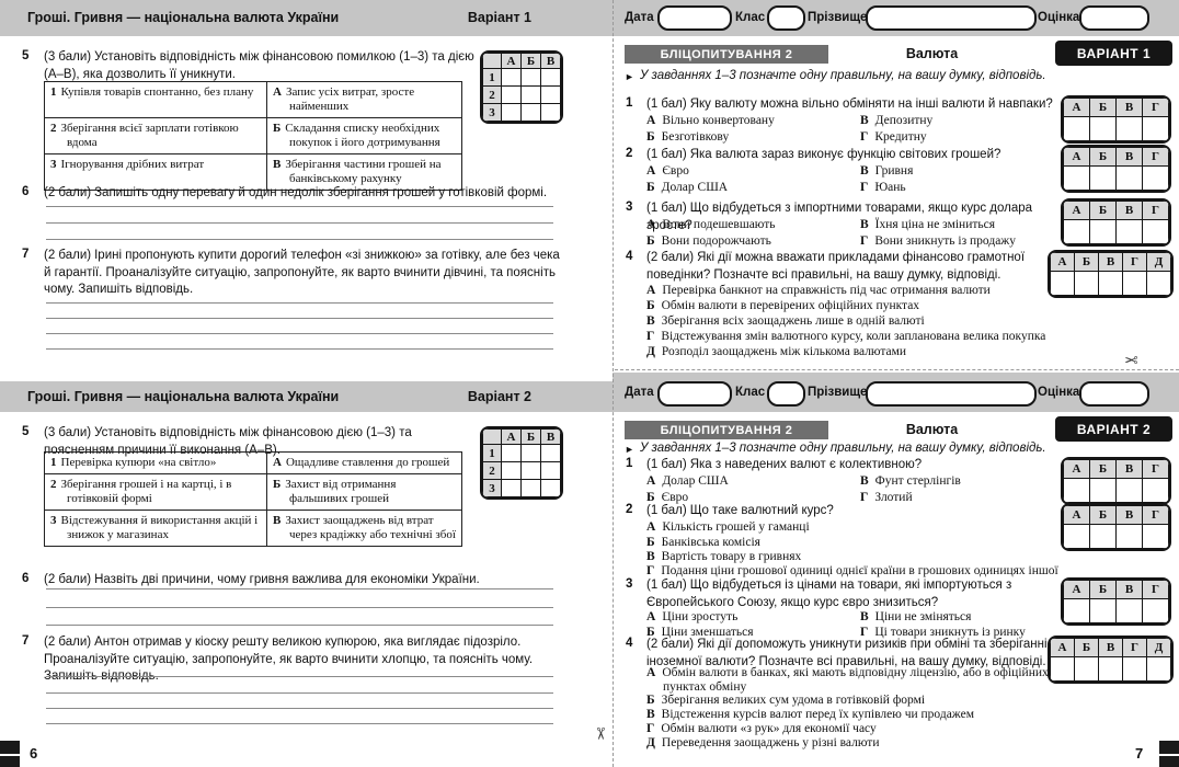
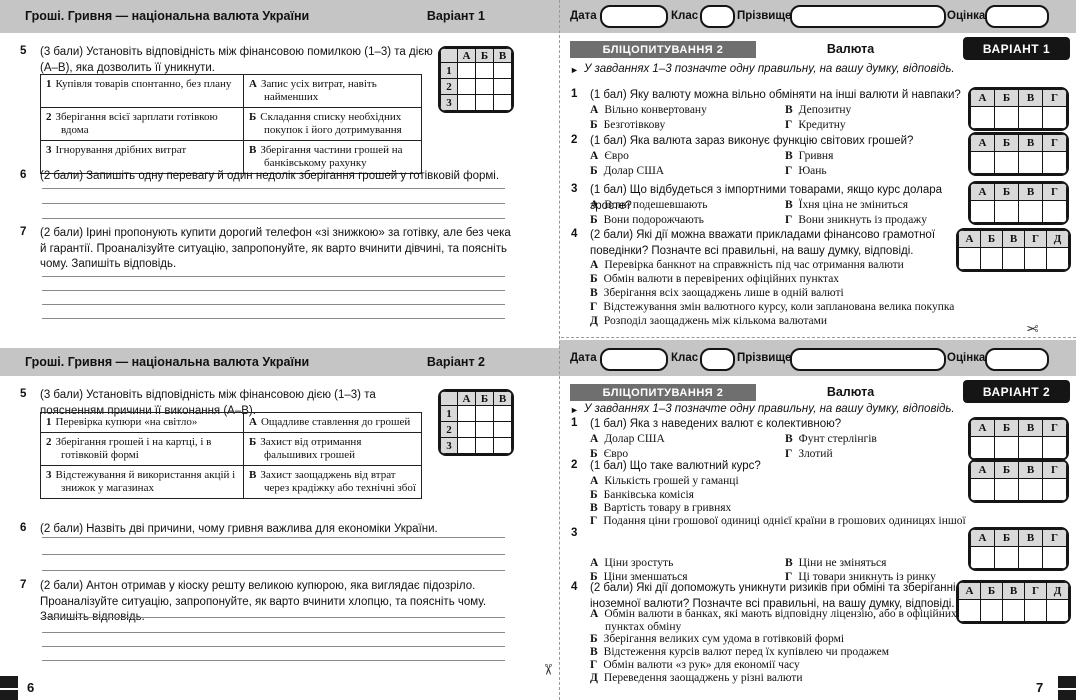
  Гроші. Гривня — національна валюта України
  Варіант 1
  Дата
  Клас
  Прізвище
  Оцінка
  5
  (3 бали) Установіть відповідність між фінансовою помилкою (1–3) та дією (А–В), яка дозволить її уникнути.
  	А	Б	В
  1
  2
  3
- 1 Купівля товарів спонтанно, без плану	А Запис усіх витрат, зросте найменших
+ 1 Купівля товарів спонтанно, без плану	А Запис усіх витрат, навіть найменших
  2 Зберігання всієї зарплати готівкою вдома	Б Складання списку необхідних покупок і його дотримування
  3 Ігнорування дрібних витрат	В Зберігання частини грошей на банківському рахунку
  6
  (2 бали) Запишіть одну перевагу й один недолік зберігання грошей у готівковій формі.
  7
  (2 бали) Ірині пропонують купити дорогий телефон «зі знижкою» за готівку, але без чека й гарантії. Проаналізуйте ситуацію, запропонуйте, як варто вчинити дівчині, та поясніть чому. Запишіть відповідь.
  Гроші. Гривня — національна валюта України
  Варіант 2
  Дата
  Клас
  Прізвище
  Оцінка
  5
  (3 бали) Установіть відповідність між фінансовою дією (1–3) та поясненням причини її виконання (А–В).
  	А	Б	В
  1
  2
  3
  1 Перевірка купюри «на світло»	А Ощадливе ставлення до грошей
  2 Зберігання грошей і на картці, і в готівковій формі	Б Захист від отримання фальшивих грошей
  3 Відстежування й використання акцій і знижок у магазинах	В Захист заощаджень від втрат через крадіжку або технічні збої
  6
  (2 бали) Назвіть дві причини, чому гривня важлива для економіки України.
  7
  (2 бали) Антон отримав у кіоску решту великою купюрою, яка виглядає підозріло. Проаналізуйте ситуацію, запропонуйте, як варто вчинити хлопцю, та поясніть чому. Запишіть відповідь.
  6
  БЛІЦОПИТУВАННЯ 2
  Валюта
  ВАРІАНТ 1
  ►
  У завданнях 1–3 позначте одну правильну, на вашу думку, відповідь.
  1
  (1 бал) Яку валюту можна вільно обміняти на інші валюти й навпаки?
  А Вільно конвертовану
  В Депозитну
  Б Безготівкову
  Г Кредитну
  А	Б	В	Г
  2
  (1 бал) Яка валюта зараз виконує функцію світових грошей?
  А Євро
  В Гривня
  Б Долар США
  Г Юань
  А	Б	В	Г
  3
  (1 бал) Що відбудеться з імпортними товарами, якщо курс долара зросте?
  А Вони подешевшають
  В Їхня ціна не зміниться
  Б Вони подорожчають
  Г Вони зникнуть із продажу
  А	Б	В	Г
  4
  (2 бали) Які дії можна вважати прикладами фінансово грамотної поведінки? Позначте всі правильні, на вашу думку, відповіді.
  А Перевірка банкнот на справжність під час отримання валюти
  Б Обмін валюти в перевірених офіційних пунктах
  В Зберігання всіх заощаджень лише в одній валюті
  Г Відстежування змін валютного курсу, коли запланована велика покупка
  Д Розподіл заощаджень між кількома валютами
  А	Б	В	Г	Д
  БЛІЦОПИТУВАННЯ 2
  Валюта
  ВАРІАНТ 2
  ►
  У завданнях 1–3 позначте одну правильну, на вашу думку, відповідь.
  1
  (1 бал) Яка з наведених валют є колективною?
  А Долар США
  В Фунт стерлінгів
  Б Євро
  Г Злотий
  А	Б	В	Г
  2
  (1 бал) Що таке валютний курс?
  А Кількість грошей у гаманці
  Б Банківська комісія
  В Вартість товару в гривнях
  Г Подання ціни грошової одиниці однієї країни в грошових одиницях іншої
  А	Б	В	Г
  3
- (1 бал) Що відбудеться із цінами на товари, які імпортуються з Європейського Союзу, якщо курс євро знизиться?
  А Ціни зростуть
  В Ціни не зміняться
  Б Ціни зменшаться
  Г Ці товари зникнуть із ринку
  А	Б	В	Г
  4
  (2 бали) Які дії допоможуть уникнути ризиків при обміні та зберіганні іноземної валюти? Позначте всі правильні, на вашу думку, відповіді.
  А Обмін валюти в банках, які мають відповідну ліцензію, або в офіційних пунктах обміну
  Б Зберігання великих сум удома в готівковій формі
  В Відстеження курсів валют перед їх купівлею чи продажем
  Г Обмін валюти «з рук» для економії часу
  Д Переведення заощаджень у різні валюти
  А	Б	В	Г	Д
  7
